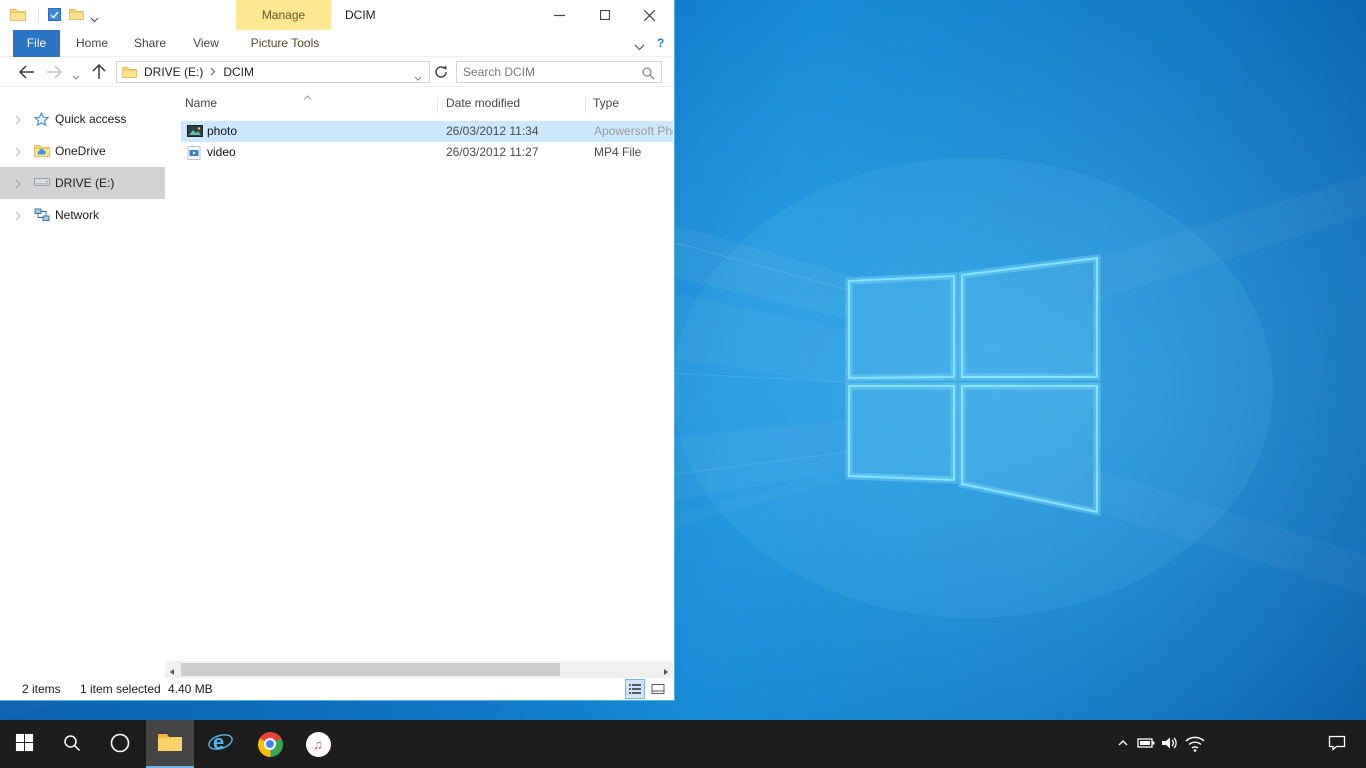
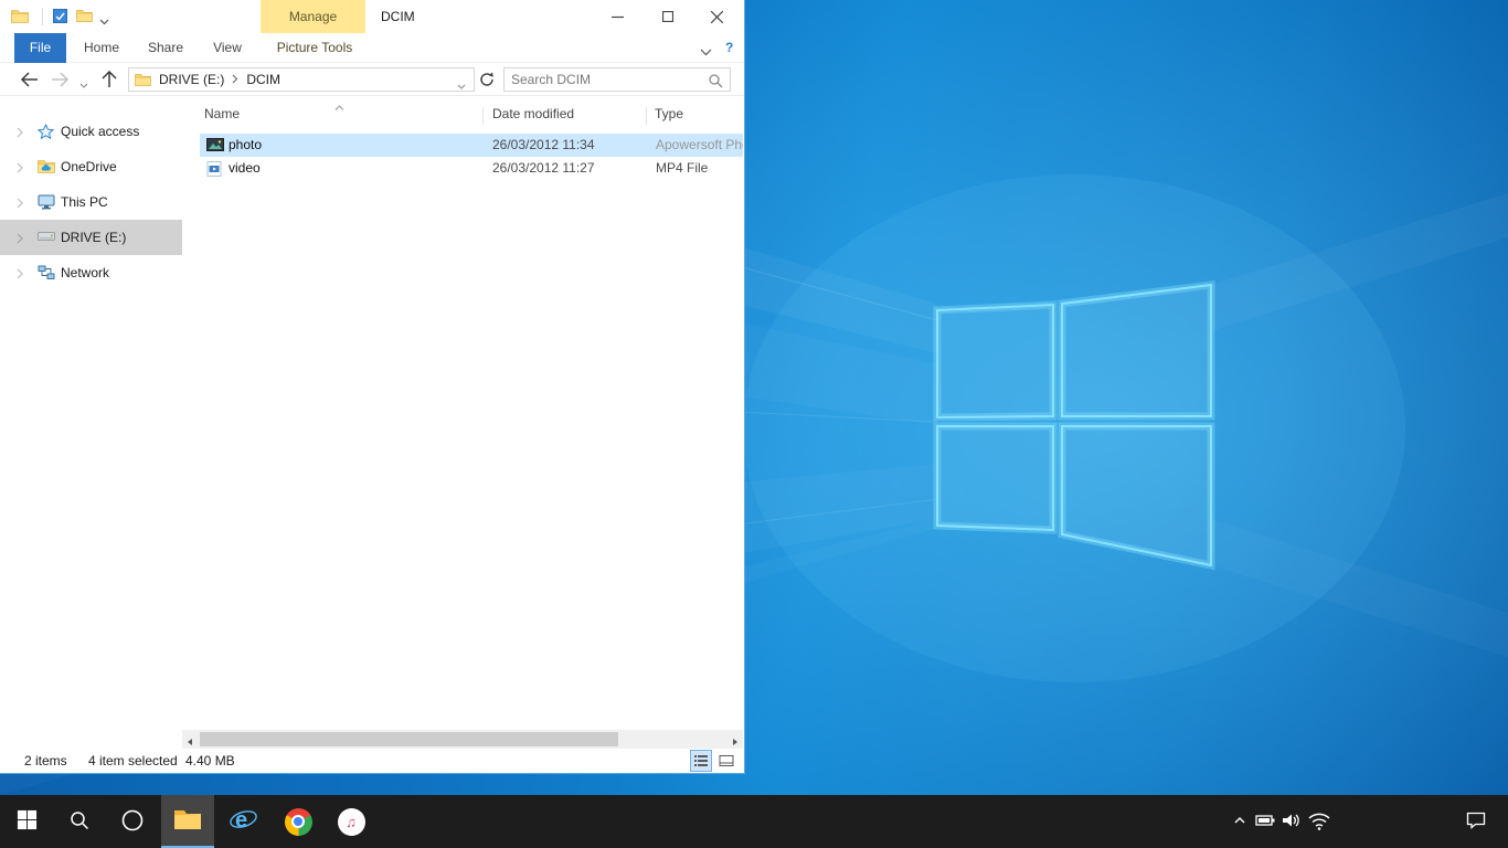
  Manage
  DCIM
  File
  Home
  Share
  View
  Picture Tools
  ?
  DRIVE (E:)
  DCIM
  Search DCIM
  Quick access
  OneDrive
+ This PC
  DRIVE (E:)
  Network
  Name
  Date modified
  Type
  photo
  26/03/2012 11:34
  Apowersoft Ph
  video
  26/03/2012 11:27
  MP4 File
  2 items
- 1 item selected
+ 4 item selected
  4.40 MB
  e
  ♫
